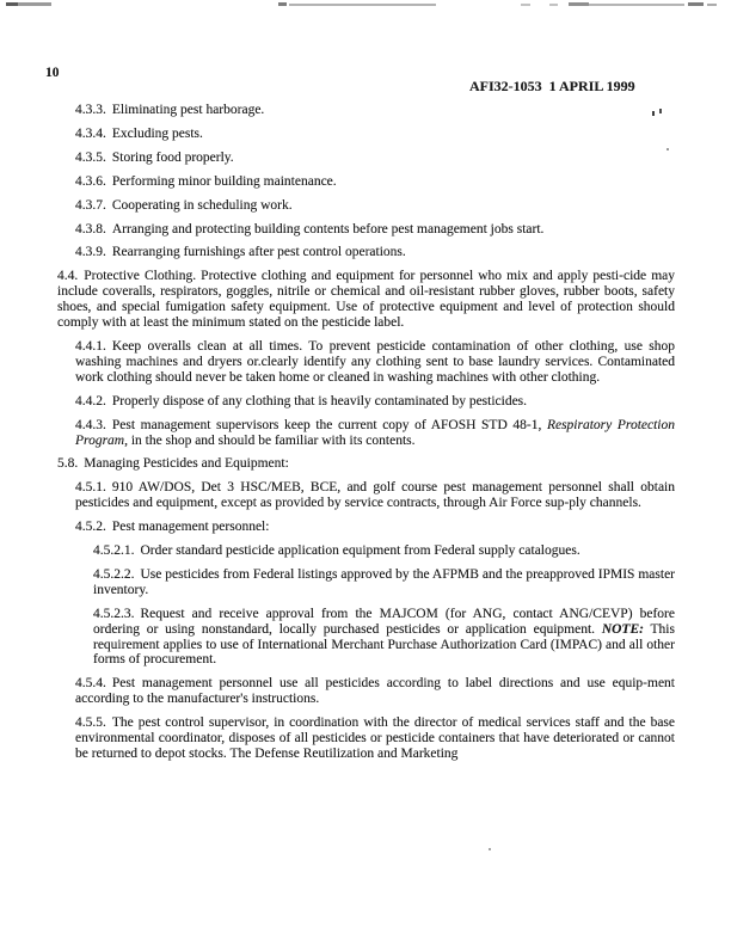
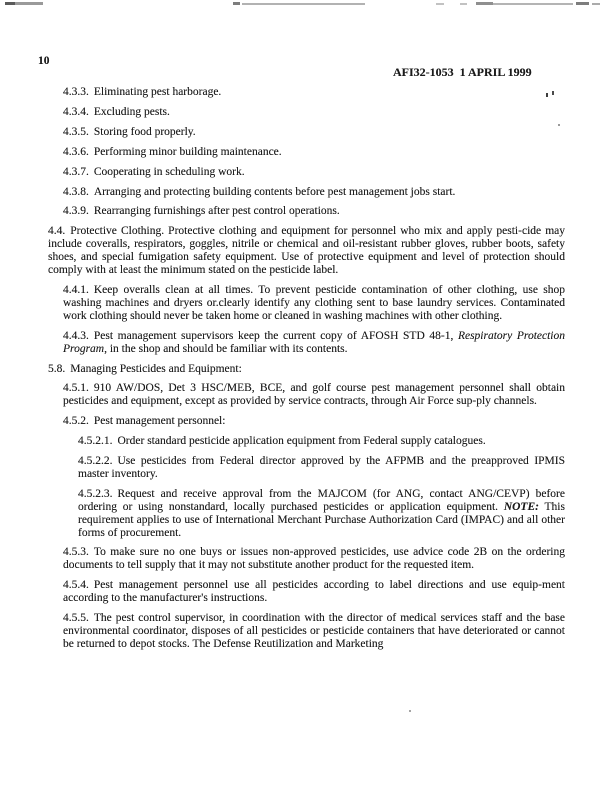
  10
  AFI32-1053 1 APRIL 1999
  4.3.3. Eliminating pest harborage.
  4.3.4. Excluding pests.
  4.3.5. Storing food properly.
  4.3.6. Performing minor building maintenance.
  4.3.7. Cooperating in scheduling work.
  4.3.8. Arranging and protecting building contents before pest management jobs start.
  4.3.9. Rearranging furnishings after pest control operations.
  4.4. Protective Clothing. Protective clothing and equipment for personnel who mix and apply pesti-cide may include coveralls, respirators, goggles, nitrile or chemical and oil-resistant rubber gloves, rubber boots, safety shoes, and special fumigation safety equipment. Use of protective equipment and level of protection should comply with at least the minimum stated on the pesticide label.
  4.4.1. Keep overalls clean at all times. To prevent pesticide contamination of other clothing, use shop washing machines and dryers or.clearly identify any clothing sent to base laundry services. Contaminated work clothing should never be taken home or cleaned in washing machines with other clothing.
- 4.4.2. Properly dispose of any clothing that is heavily contaminated by pesticides.
  4.4.3. Pest management supervisors keep the current copy of AFOSH STD 48-1, Respiratory Protection Program, in the shop and should be familiar with its contents.
  5.8. Managing Pesticides and Equipment:
  4.5.1. 910 AW/DOS, Det 3 HSC/MEB, BCE, and golf course pest management personnel shall obtain pesticides and equipment, except as provided by service contracts, through Air Force sup-ply channels.
  4.5.2. Pest management personnel:
  4.5.2.1. Order standard pesticide application equipment from Federal supply catalogues.
- 4.5.2.2. Use pesticides from Federal listings approved by the AFPMB and the preapproved IPMIS master inventory.
+ 4.5.2.2. Use pesticides from Federal director approved by the AFPMB and the preapproved IPMIS master inventory.
  4.5.2.3. Request and receive approval from the MAJCOM (for ANG, contact ANG/CEVP) before ordering or using nonstandard, locally purchased pesticides or application equipment. NOTE: This requirement applies to use of International Merchant Purchase Authorization Card (IMPAC) and all other forms of procurement.
+ 4.5.3. To make sure no one buys or issues non-approved pesticides, use advice code 2B on the ordering documents to tell supply that it may not substitute another product for the requested item.
  4.5.4. Pest management personnel use all pesticides according to label directions and use equip-ment according to the manufacturer's instructions.
  4.5.5. The pest control supervisor, in coordination with the director of medical services staff and the base environmental coordinator, disposes of all pesticides or pesticide containers that have deteriorated or cannot be returned to depot stocks. The Defense Reutilization and Marketing
